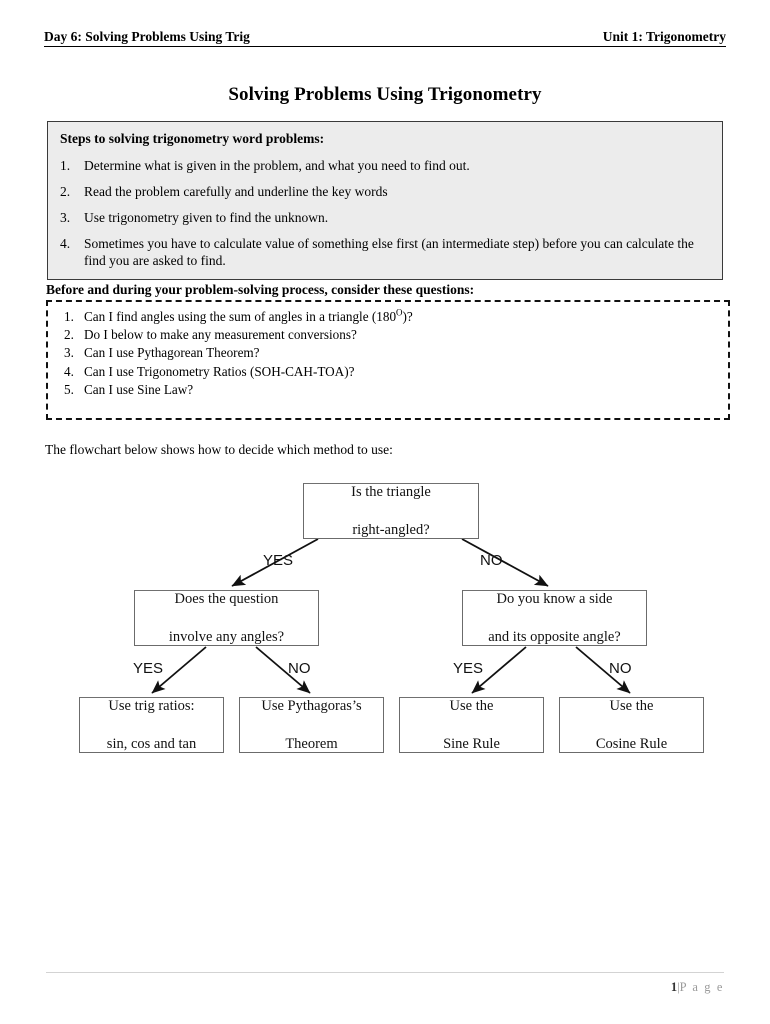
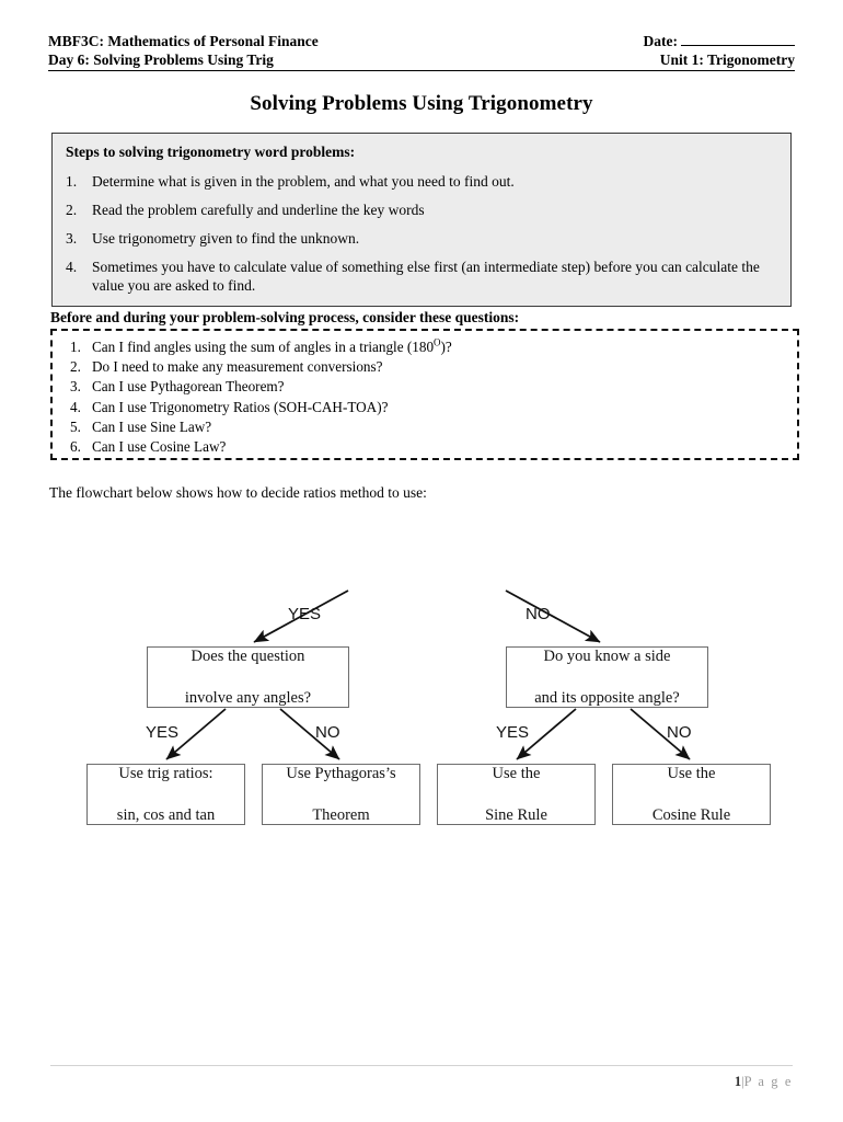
+ MBF3C: Mathematics of Personal Finance
+ Date:
  Day 6: Solving Problems Using Trig
  Unit 1: Trigonometry
  Solving Problems Using Trigonometry
  Steps to solving trigonometry word problems:
  1.
  Determine what is given in the problem, and what you need to find out.
  2.
  Read the problem carefully and underline the key words
  3.
  Use trigonometry given to find the unknown.
  4.
- Sometimes you have to calculate value of something else first (an intermediate step) before you can calculate the find you are asked to find.
+ Sometimes you have to calculate value of something else first (an intermediate step) before you can calculate the value you are asked to find.
  Before and during your problem-solving process, consider these questions:
  1.
  Can I find angles using the sum of angles in a triangle (180O)?
  2.
- Do I below to make any measurement conversions?
+ Do I need to make any measurement conversions?
  3.
  Can I use Pythagorean Theorem?
  4.
  Can I use Trigonometry Ratios (SOH-CAH-TOA)?
  5.
  Can I use Sine Law?
+ 6.
+ Can I use Cosine Law?
- The flowchart below shows how to decide which method to use:
+ The flowchart below shows how to decide ratios method to use:
- Is the triangle
- right-angled?
  Does the question
  involve any angles?
  Do you know a side
  and its opposite angle?
  Use trig ratios:
  sin, cos and tan
  Use Pythagoras’s
  Theorem
  Use the
  Sine Rule
  Use the
  Cosine Rule
  YES
  NO
  YES
  NO
  YES
  NO
  1|P a g e
